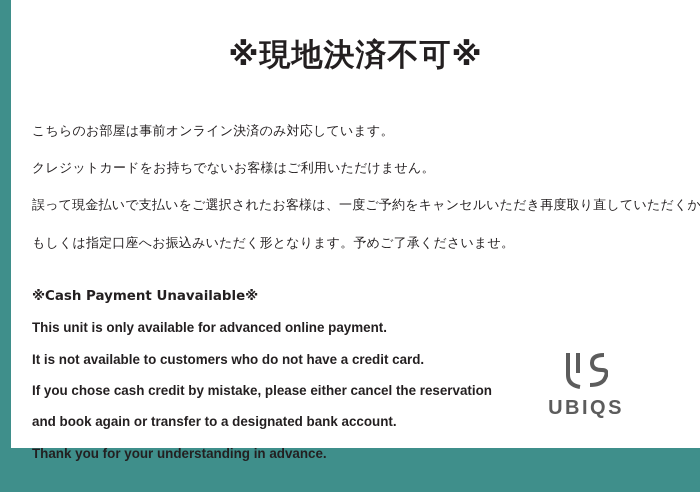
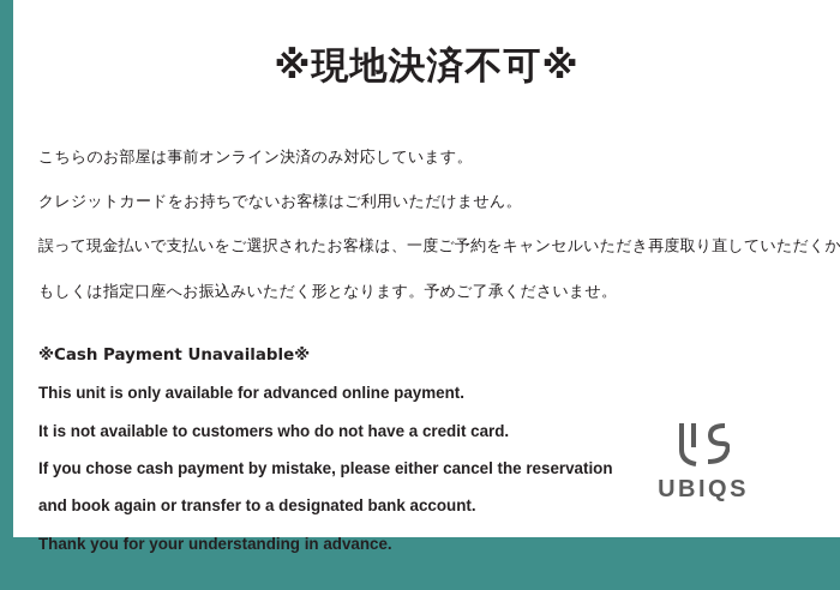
  ※現地決済不可※
  こちらのお部屋は事前オンライン決済のみ対応しています。
  クレジットカードをお持ちでないお客様はご利用いただけません。
  誤って現金払いで支払いをご選択されたお客様は、一度ご予約をキャンセルいただき再度取り直していただくか
  もしくは指定口座へお振込みいただく形となります。予めご了承くださいませ。
  ※Cash Payment Unavailable※
  This unit is only available for advanced online payment.
  It is not available to customers who do not have a credit card.
- If you chose cash credit by mistake, please either cancel the reservation
+ If you chose cash payment by mistake, please either cancel the reservation
  and book again or transfer to a designated bank account.
  Thank you for your understanding in advance.
  UBIQS
